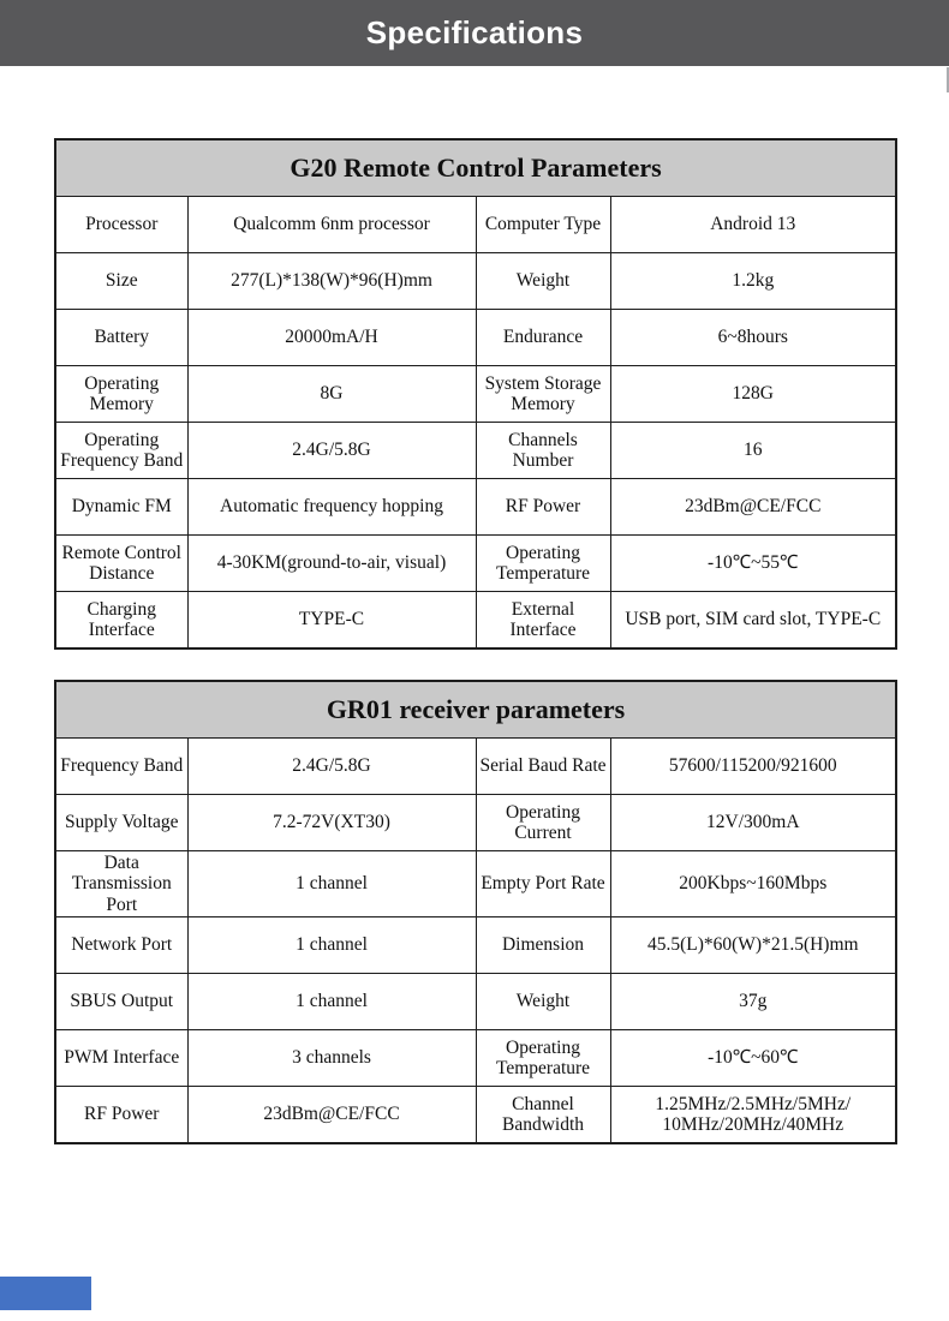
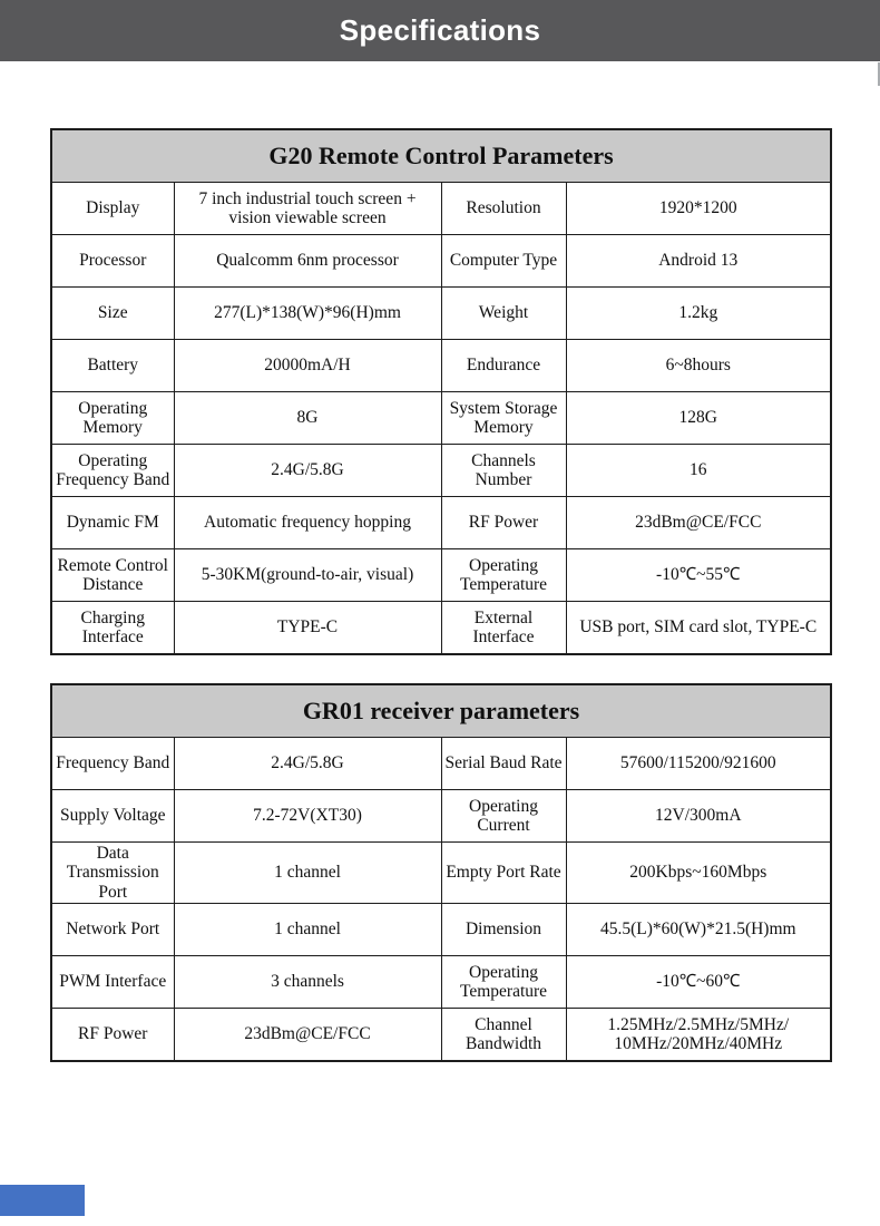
  Specifications
  G20 Remote Control Parameters
+ Display	7 inch industrial touch screen + vision viewable screen	Resolution	1920*1200
  Processor	Qualcomm 6nm processor	Computer Type	Android 13
  Size	277(L)*138(W)*96(H)mm	Weight	1.2kg
  Battery	20000mA/H	Endurance	6~8hours
  Operating Memory	8G	System Storage Memory	128G
  Operating Frequency Band	2.4G/5.8G	Channels Number	16
  Dynamic FM	Automatic frequency hopping	RF Power	23dBm@CE/FCC
- Remote Control Distance	4-30KM(ground-to-air, visual)	Operating Temperature	-10℃~55℃
+ Remote Control Distance	5-30KM(ground-to-air, visual)	Operating Temperature	-10℃~55℃
  Charging Interface	TYPE-C	External Interface	USB port, SIM card slot, TYPE-C
  GR01 receiver parameters
  Frequency Band	2.4G/5.8G	Serial Baud Rate	57600/115200/921600
  Supply Voltage	7.2-72V(XT30)	Operating Current	12V/300mA
  Data Transmission Port	1 channel	Empty Port Rate	200Kbps~160Mbps
  Network Port	1 channel	Dimension	45.5(L)*60(W)*21.5(H)mm
- SBUS Output	1 channel	Weight	37g
  PWM Interface	3 channels	Operating Temperature	-10℃~60℃
  RF Power	23dBm@CE/FCC	Channel Bandwidth	1.25MHz/2.5MHz/5MHz/ 10MHz/20MHz/40MHz
